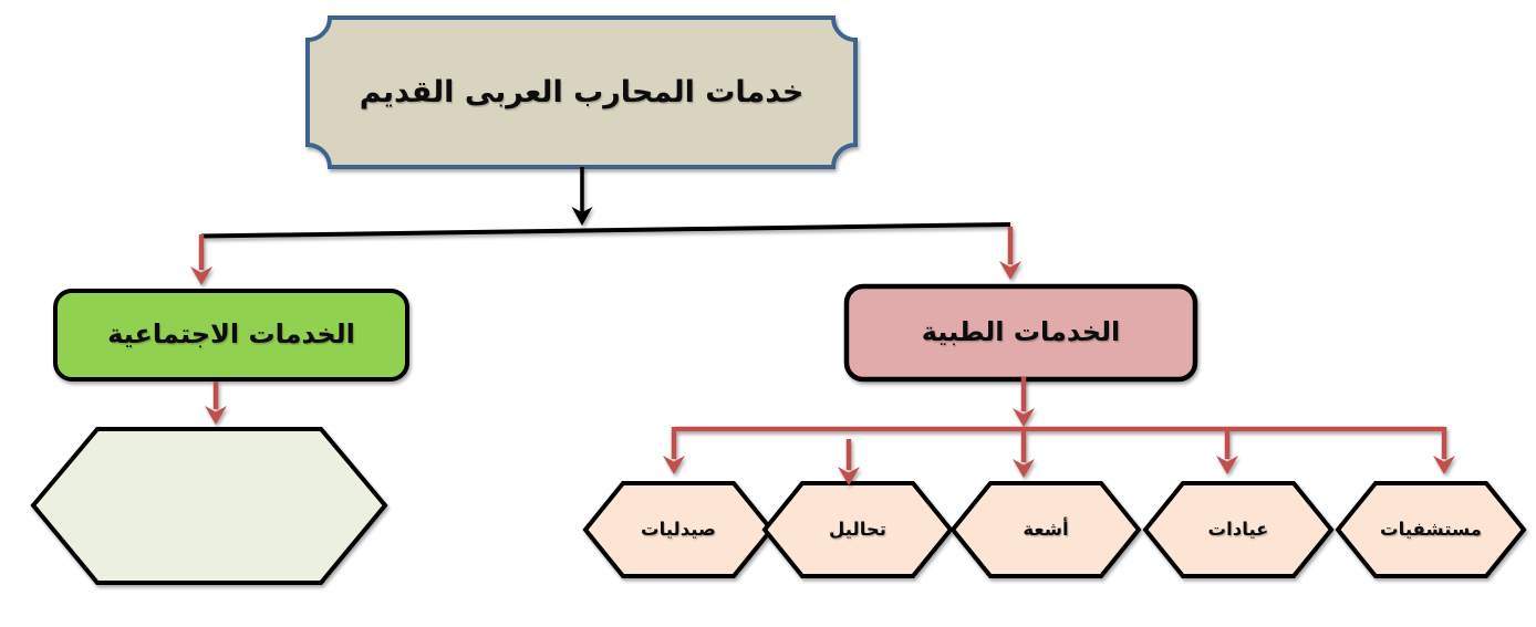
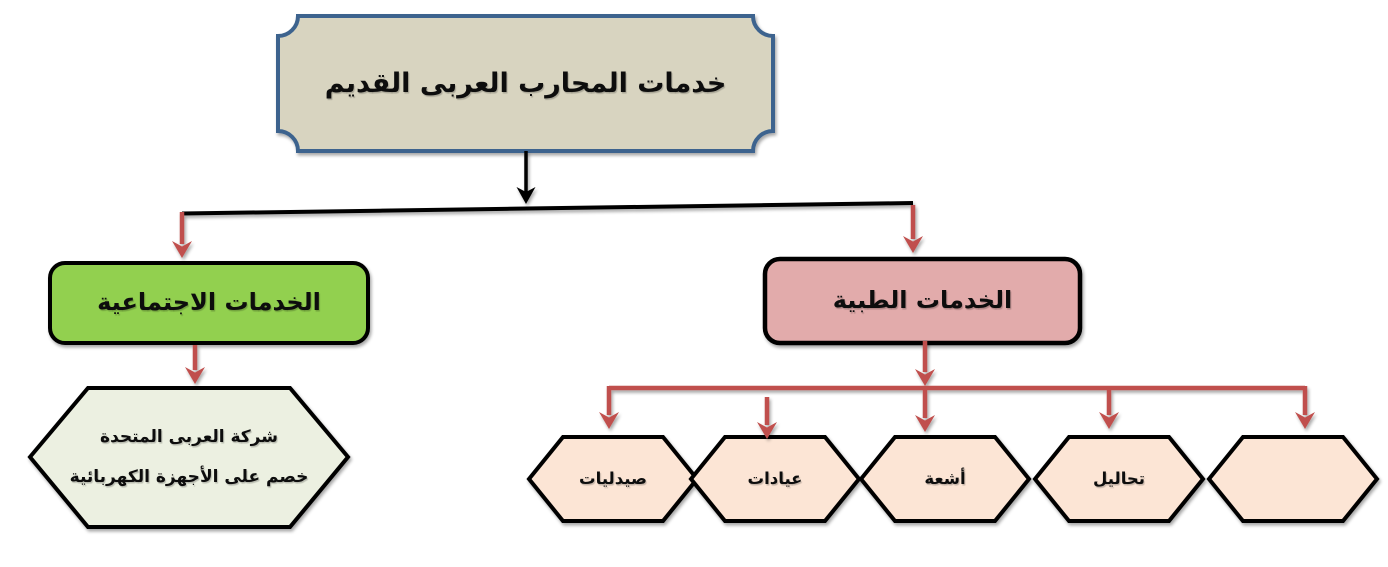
  خدمات المحارب العربى القديم
  الخدمات الاجتماعية
  الخدمات الطبية
+ شركة العربى المتحدة
+ خصم على الأجهزة الكهربائية
  صيدليات
- تحاليل
+ عيادات
  أشعة
- عيادات
+ تحاليل
- مستشفيات
